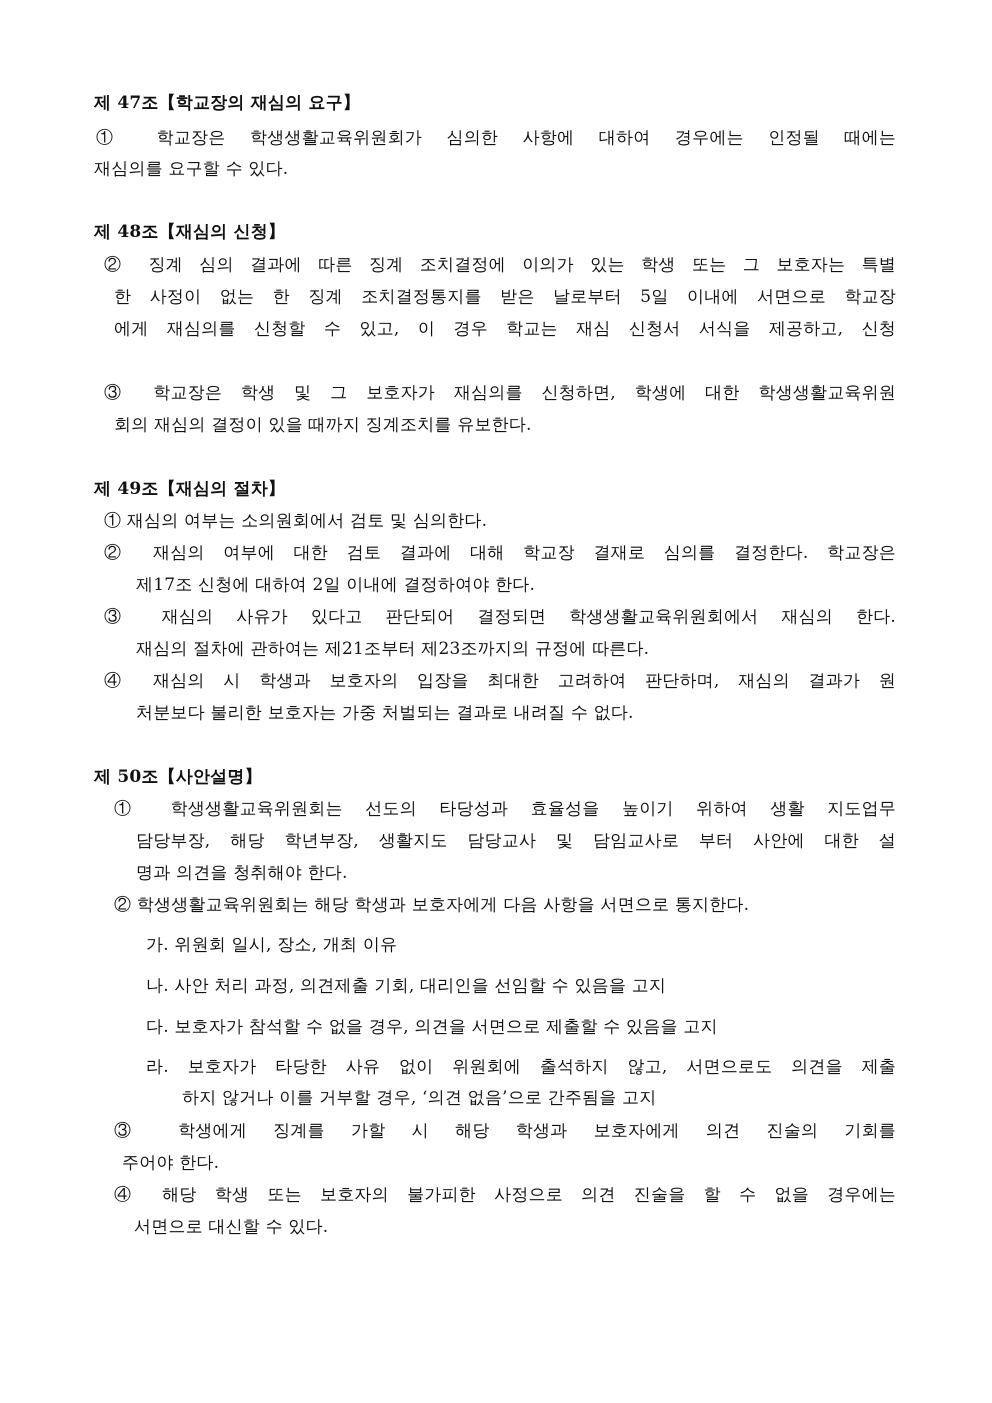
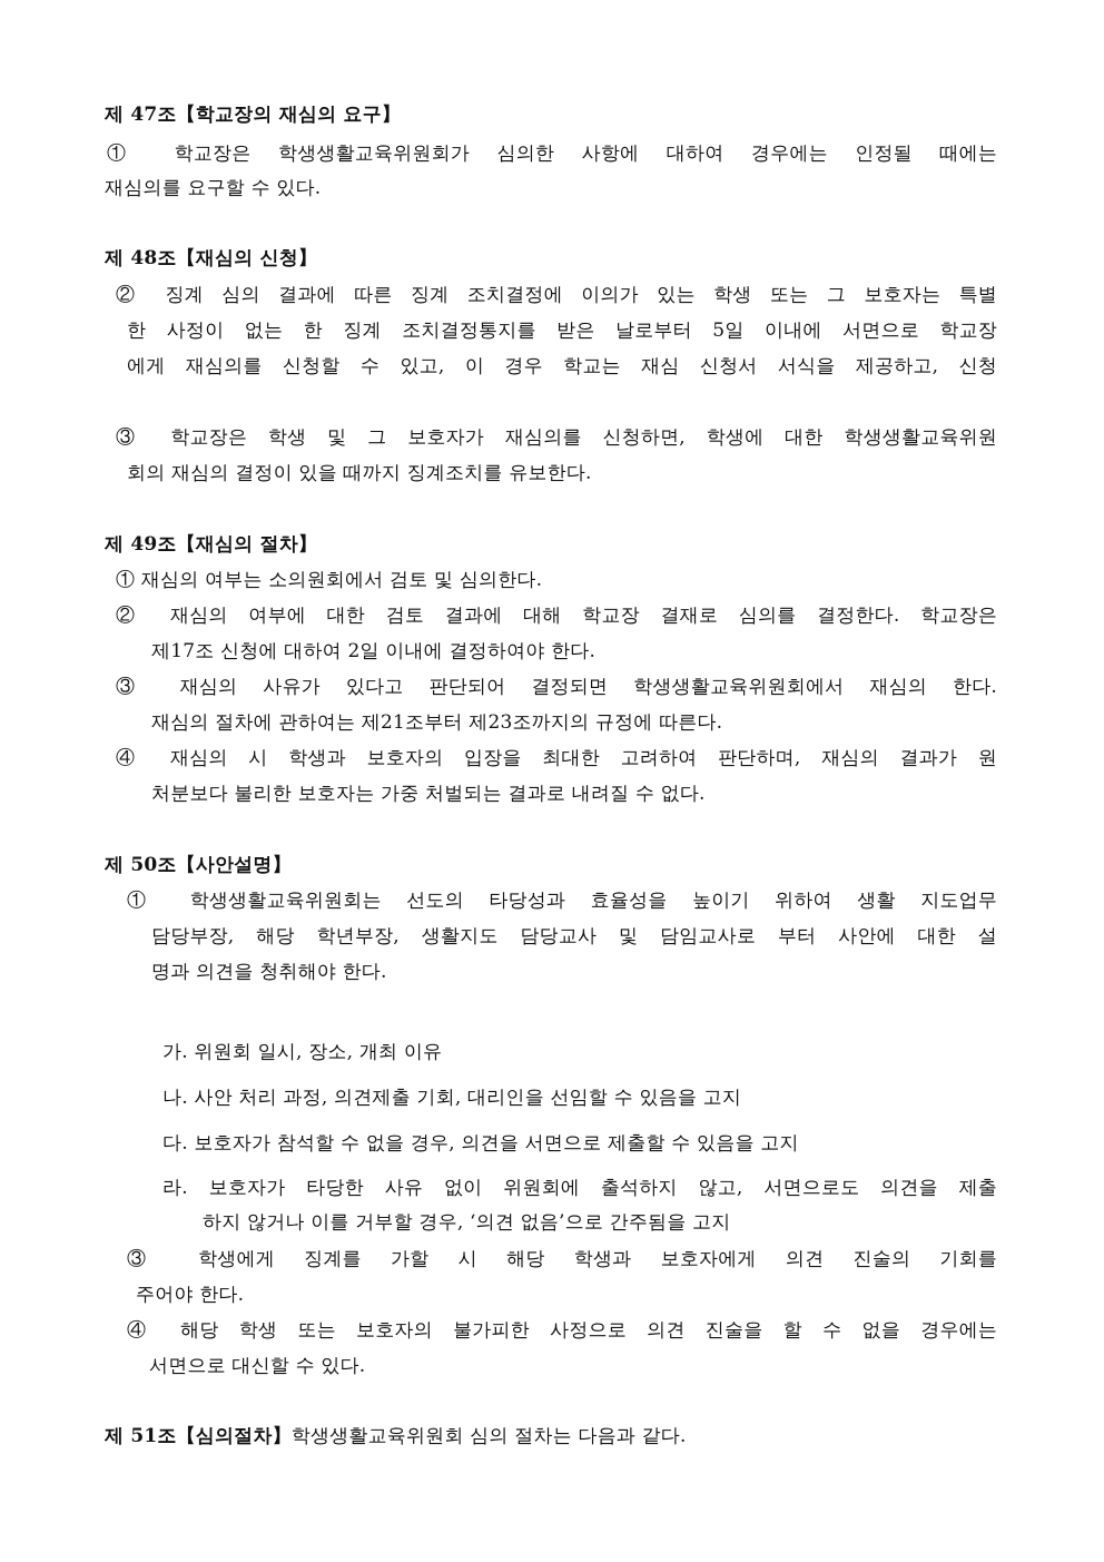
  제 47조【학교장의 재심의 요구】
  ① 학교장은 학생생활교육위원회가 심의한 사항에 대하여 경우에는 인정될 때에는
  재심의를 요구할 수 있다.
  제 48조【재심의 신청】
  ② 징계 심의 결과에 따른 징계 조치결정에 이의가 있는 학생 또는 그 보호자는 특별
  한 사정이 없는 한 징계 조치결정통지를 받은 날로부터 5일 이내에 서면으로 학교장
  에게 재심의를 신청할 수 있고, 이 경우 학교는 재심 신청서 서식을 제공하고, 신청
  ③ 학교장은 학생 및 그 보호자가 재심의를 신청하면, 학생에 대한 학생생활교육위원
  회의 재심의 결정이 있을 때까지 징계조치를 유보한다.
  제 49조【재심의 절차】
  ① 재심의 여부는 소의원회에서 검토 및 심의한다.
  ② 재심의 여부에 대한 검토 결과에 대해 학교장 결재로 심의를 결정한다. 학교장은
  제17조 신청에 대하여 2일 이내에 결정하여야 한다.
  ③ 재심의 사유가 있다고 판단되어 결정되면 학생생활교육위원회에서 재심의 한다.
  재심의 절차에 관하여는 제21조부터 제23조까지의 규정에 따른다.
  ④ 재심의 시 학생과 보호자의 입장을 최대한 고려하여 판단하며, 재심의 결과가 원
  처분보다 불리한 보호자는 가중 처벌되는 결과로 내려질 수 없다.
  제 50조【사안설명】
  ① 학생생활교육위원회는 선도의 타당성과 효율성을 높이기 위하여 생활 지도업무
  담당부장, 해당 학년부장, 생활지도 담당교사 및 담임교사로 부터 사안에 대한 설
  명과 의견을 청취해야 한다.
- ② 학생생활교육위원회는 해당 학생과 보호자에게 다음 사항을 서면으로 통지한다.
  가. 위원회 일시, 장소, 개최 이유
  나. 사안 처리 과정, 의견제출 기회, 대리인을 선임할 수 있음을 고지
  다. 보호자가 참석할 수 없을 경우, 의견을 서면으로 제출할 수 있음을 고지
  라. 보호자가 타당한 사유 없이 위원회에 출석하지 않고, 서면으로도 의견을 제출
  하지 않거나 이를 거부할 경우, ‘의견 없음’으로 간주됨을 고지
  ③ 학생에게 징계를 가할 시 해당 학생과 보호자에게 의견 진술의 기회를
  주어야 한다.
  ④ 해당 학생 또는 보호자의 불가피한 사정으로 의견 진술을 할 수 없을 경우에는
  서면으로 대신할 수 있다.
+ 제 51조【심의절차】학생생활교육위원회 심의 절차는 다음과 같다.
